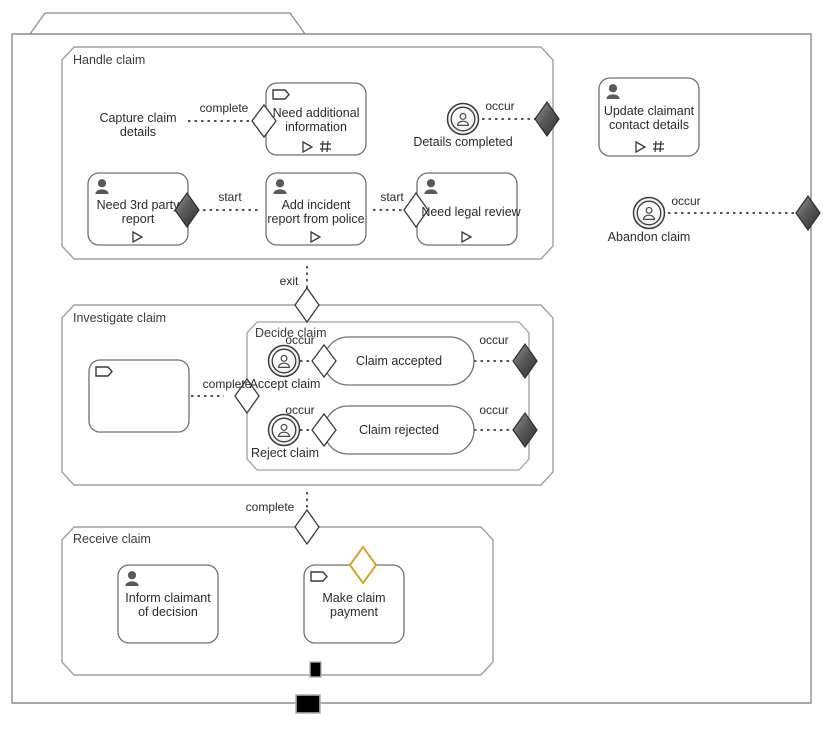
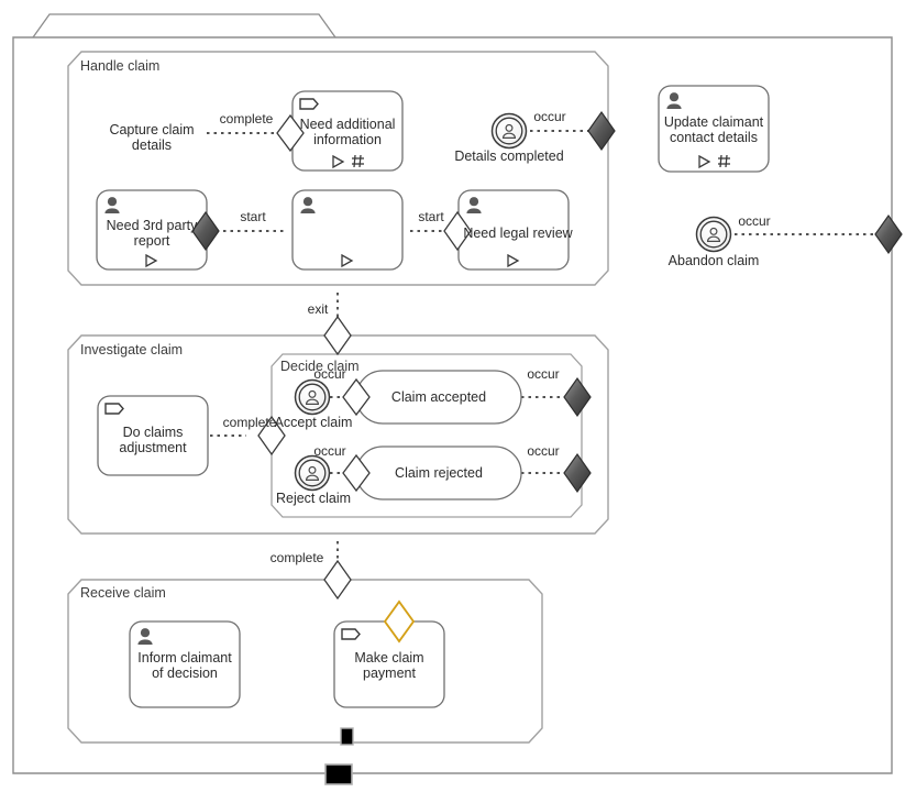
  Handle claim
  Investigate claim
  Decide claim
  Receive claim
  Capture claim details
  Need additional information
  Need 3rd party report
- Add incident report from police
  Need legal review
  Update claimant contact details
+ Do claims adjustment
  Inform claimant of decision
  Make claim payment
  Claim accepted
  Claim rejected
  Details completed
  Abandon claim
  Accept claim
  Reject claim
  complete
  occur
  occur
  start
  start
  exit
  complete
  occur
  occur
  occur
  occur
  complete
